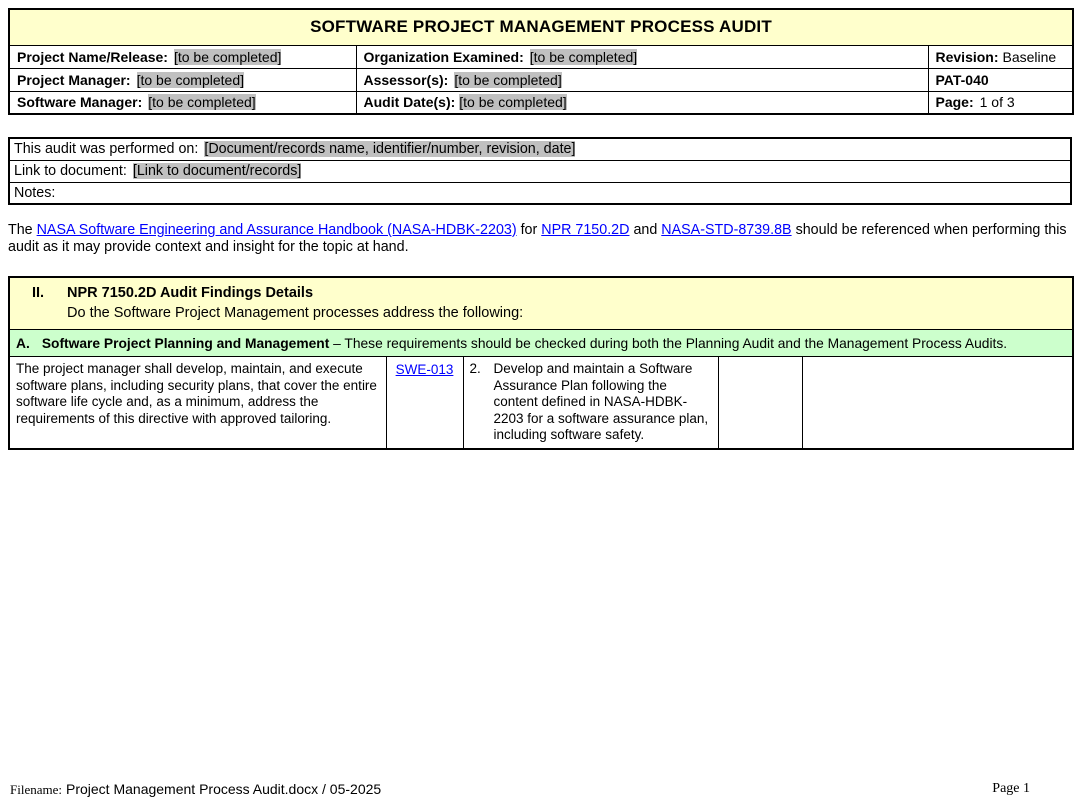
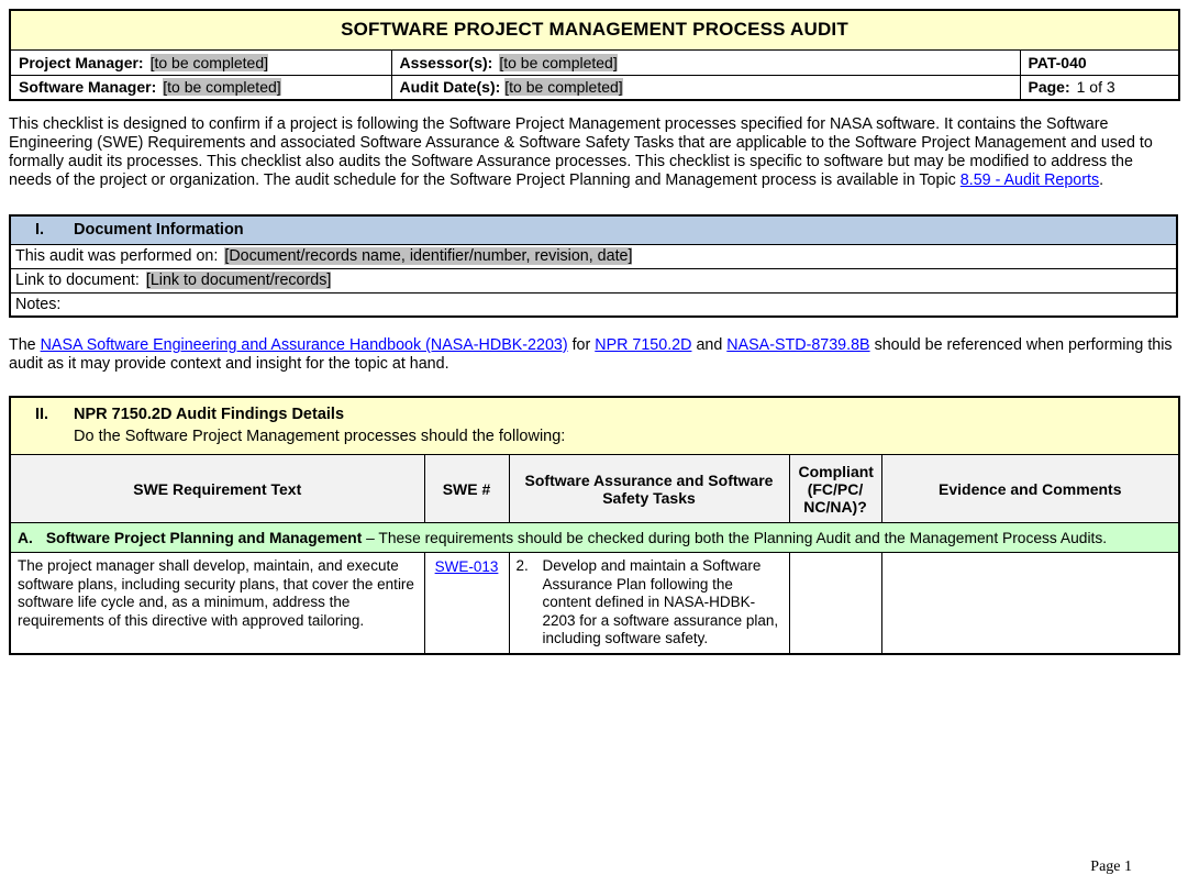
  SOFTWARE PROJECT MANAGEMENT PROCESS AUDIT
- Project Name/Release: [to be completed]	Organization Examined: [to be completed]	Revision: Baseline
  Project Manager: [to be completed]	Assessor(s): [to be completed]	PAT-040
  Software Manager: [to be completed]	Audit Date(s): [to be completed]	Page: 1 of 3
+ This checklist is designed to confirm if a project is following the Software Project Management processes specified for NASA software. It contains the Software Engineering (SWE) Requirements and associated Software Assurance & Software Safety Tasks that are applicable to the Software Project Management and used to formally audit its processes. This checklist also audits the Software Assurance processes. This checklist is specific to software but may be modified to address the needs of the project or organization. The audit schedule for the Software Project Planning and Management process is available in Topic 8.59 - Audit Reports.
+ I. Document Information
  This audit was performed on: [Document/records name, identifier/number, revision, date]
  Link to document: [Link to document/records]
  Notes:
  The NASA Software Engineering and Assurance Handbook (NASA-HDBK-2203) for NPR 7150.2D and NASA-STD-8739.8B should be referenced when performing this audit as it may provide context and insight for the topic at hand.
- II. NPR 7150.2D Audit Findings Details Do the Software Project Management processes address the following:
+ II. NPR 7150.2D Audit Findings Details Do the Software Project Management processes should the following:
+ SWE Requirement Text	SWE #	Software Assurance and Software Safety Tasks	Compliant (FC/PC/ NC/NA)?	Evidence and Comments
  A. Software Project Planning and Management – These requirements should be checked during both the Planning Audit and the Management Process Audits.
  The project manager shall develop, maintain, and execute software plans, including security plans, that cover the entire software life cycle and, as a minimum, address the requirements of this directive with approved tailoring.	SWE-013	2. Develop and maintain a Software Assurance Plan following the content defined in NASA-HDBK-2203 for a software assurance plan, including software safety.
- Filename: Project Management Process Audit.docx / 05-2025
  Page 1
